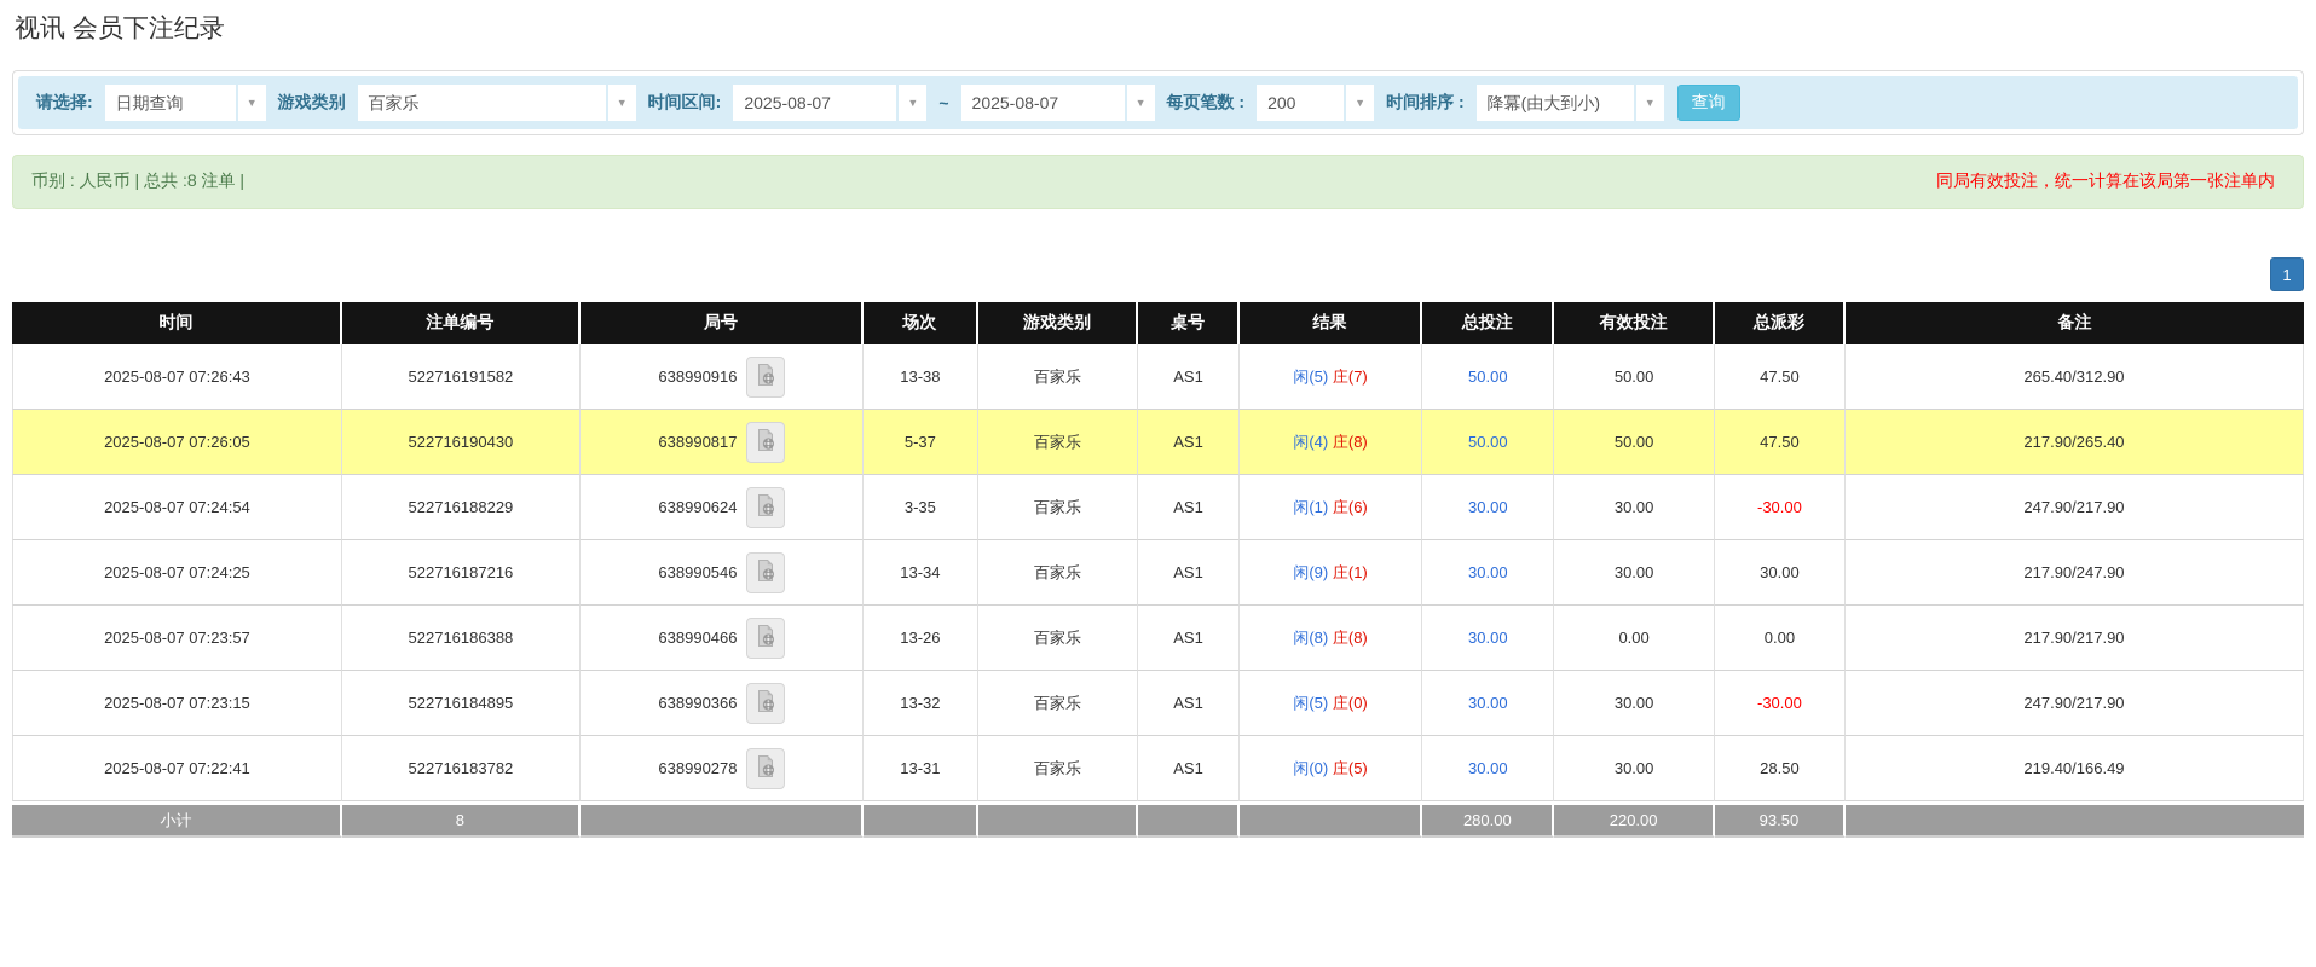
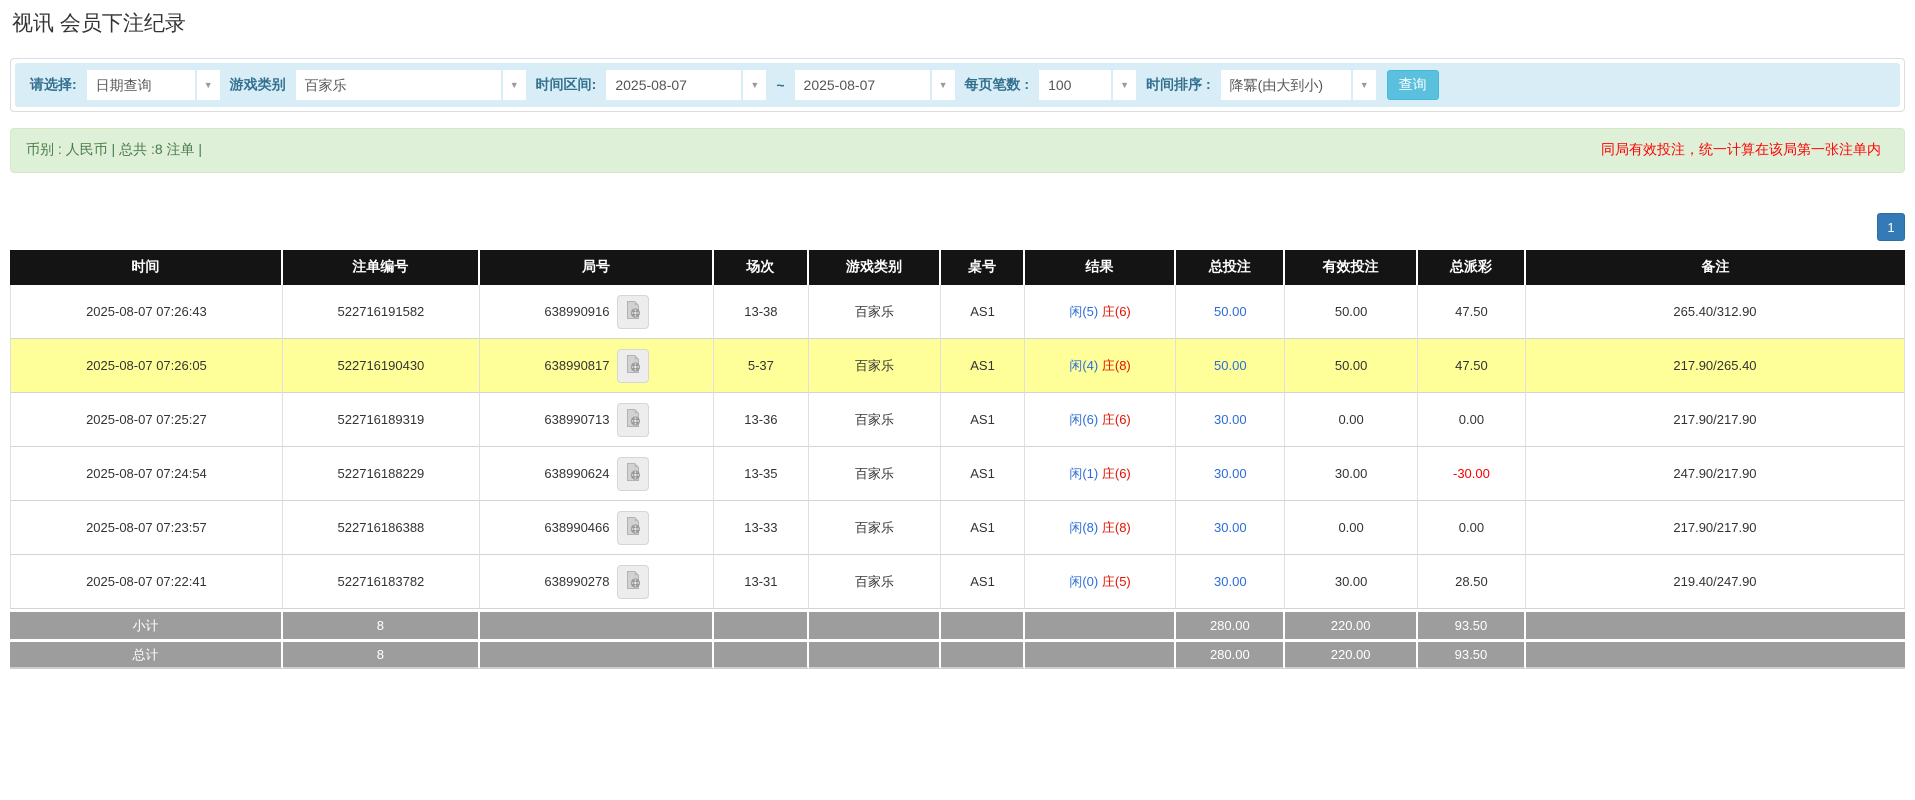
  视讯 会员下注纪录
  请选择:
  日期查询
  ▼
  游戏类别
  百家乐
  ▼
  时间区间:
  2025-08-07
  ▼
  ~
  2025-08-07
  ▼
  每页笔数 :
- 200
+ 100
  ▼
  时间排序 :
  降冪(由大到小)
  ▼
  查询
  币别 : 人民币 | 总共 :8 注单 |
  同局有效投注，统一计算在该局第一张注单内
  1
  时间	注单编号	局号	场次	游戏类别	桌号	结果	总投注	有效投注	总派彩	备注
- 2025-08-07 07:26:43	522716191582	638990916	13-38	百家乐	AS1	闲(5) 庄(7)	50.00	50.00	47.50	265.40/312.90
+ 2025-08-07 07:26:43	522716191582	638990916	13-38	百家乐	AS1	闲(5) 庄(6)	50.00	50.00	47.50	265.40/312.90
  2025-08-07 07:26:05	522716190430	638990817	5-37	百家乐	AS1	闲(4) 庄(8)	50.00	50.00	47.50	217.90/265.40
+ 2025-08-07 07:25:27	522716189319	638990713	13-36	百家乐	AS1	闲(6) 庄(6)	30.00	0.00	0.00	217.90/217.90
- 2025-08-07 07:24:54	522716188229	638990624	3-35	百家乐	AS1	闲(1) 庄(6)	30.00	30.00	-30.00	247.90/217.90
+ 2025-08-07 07:24:54	522716188229	638990624	13-35	百家乐	AS1	闲(1) 庄(6)	30.00	30.00	-30.00	247.90/217.90
- 2025-08-07 07:24:25	522716187216	638990546	13-34	百家乐	AS1	闲(9) 庄(1)	30.00	30.00	30.00	217.90/247.90
- 2025-08-07 07:23:57	522716186388	638990466	13-26	百家乐	AS1	闲(8) 庄(8)	30.00	0.00	0.00	217.90/217.90
+ 2025-08-07 07:23:57	522716186388	638990466	13-33	百家乐	AS1	闲(8) 庄(8)	30.00	0.00	0.00	217.90/217.90
- 2025-08-07 07:23:15	522716184895	638990366	13-32	百家乐	AS1	闲(5) 庄(0)	30.00	30.00	-30.00	247.90/217.90
- 2025-08-07 07:22:41	522716183782	638990278	13-31	百家乐	AS1	闲(0) 庄(5)	30.00	30.00	28.50	219.40/166.49
+ 2025-08-07 07:22:41	522716183782	638990278	13-31	百家乐	AS1	闲(0) 庄(5)	30.00	30.00	28.50	219.40/247.90
  小计	8						280.00	220.00	93.50
+ 总计	8						280.00	220.00	93.50
